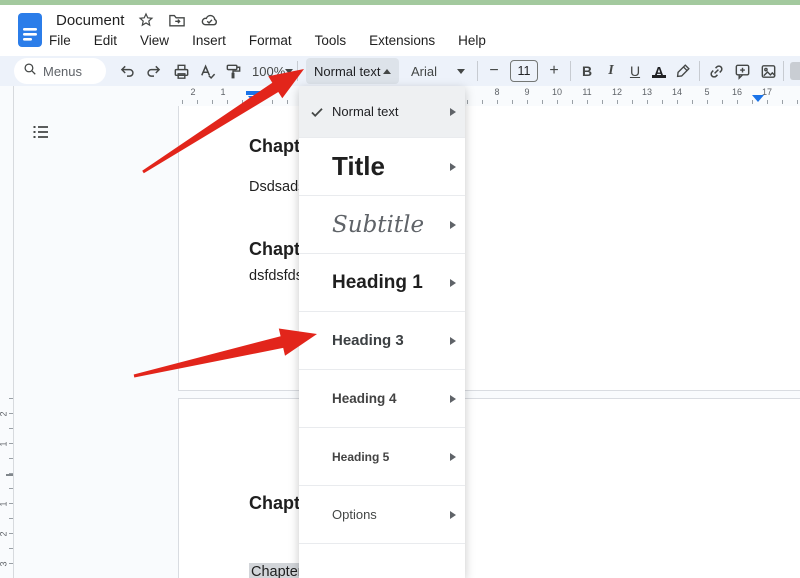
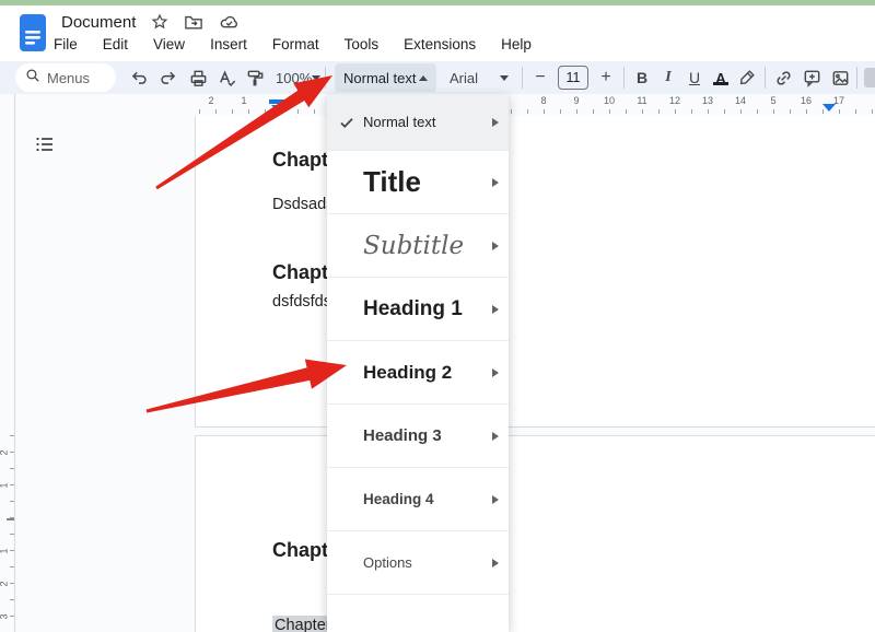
  Document
  File
  Edit
  View
  Insert
  Format
  Tools
  Extensions
  Help
  Menus
  100%
  Normal text
  Arial
  −
  11
  +
  B
  I
  U
  A
  2
  1
  8
  9
  10
  11
  12
  13
  14
  5
  16
  17
  Chapt
  Dsdsad
  Chapt
  dsfdsfd
  Chapt
  Chapte
  Normal text
  Title
  Subtitle
  Heading 1
+ Heading 2
  Heading 3
  Heading 4
- Heading 5
  Options
